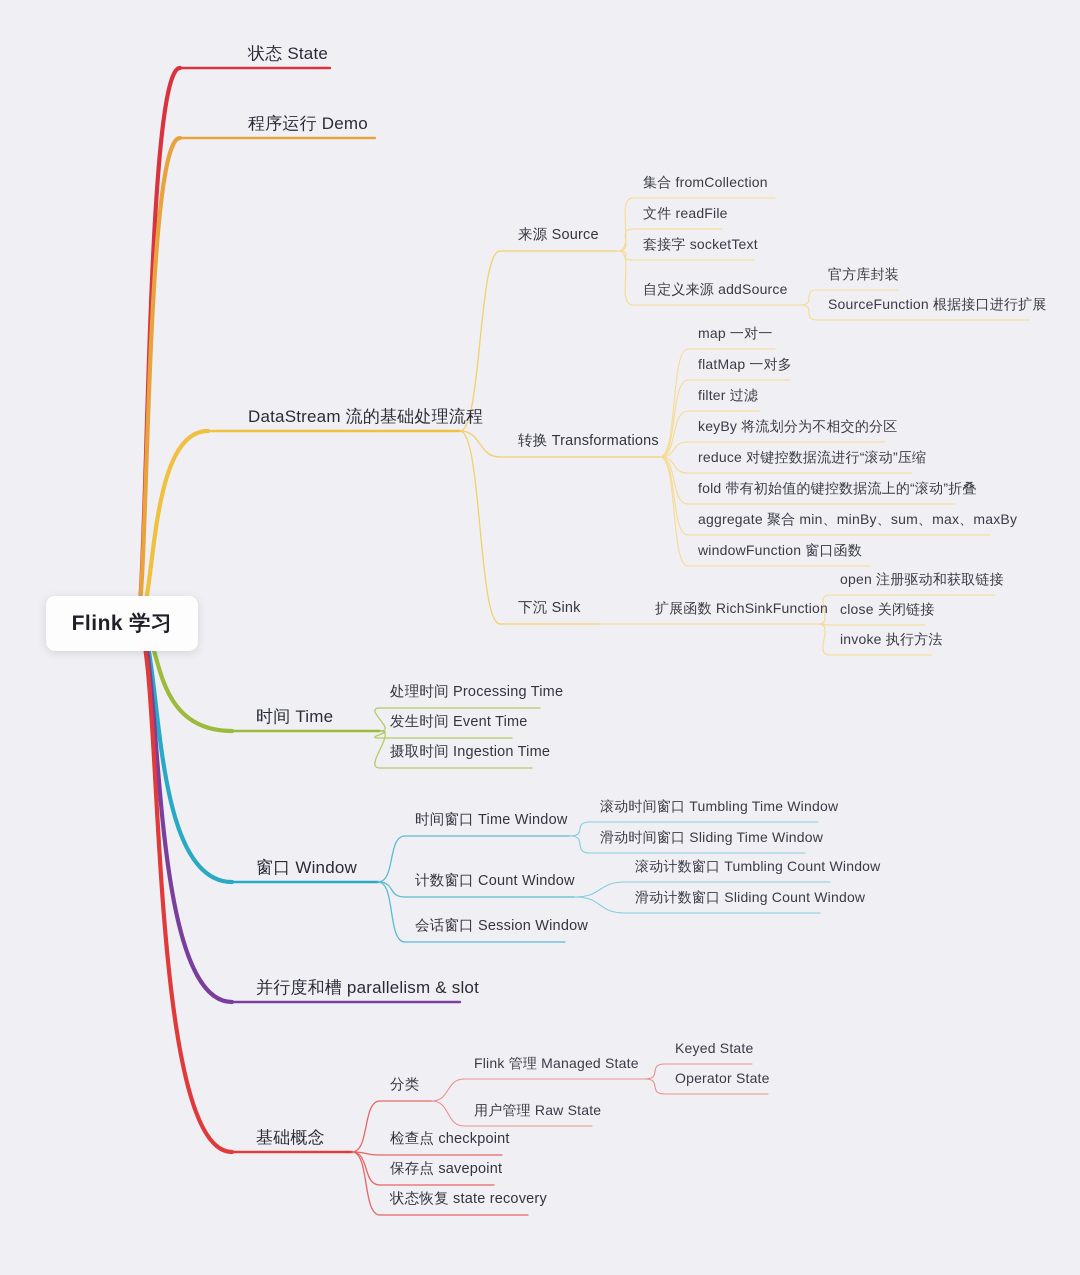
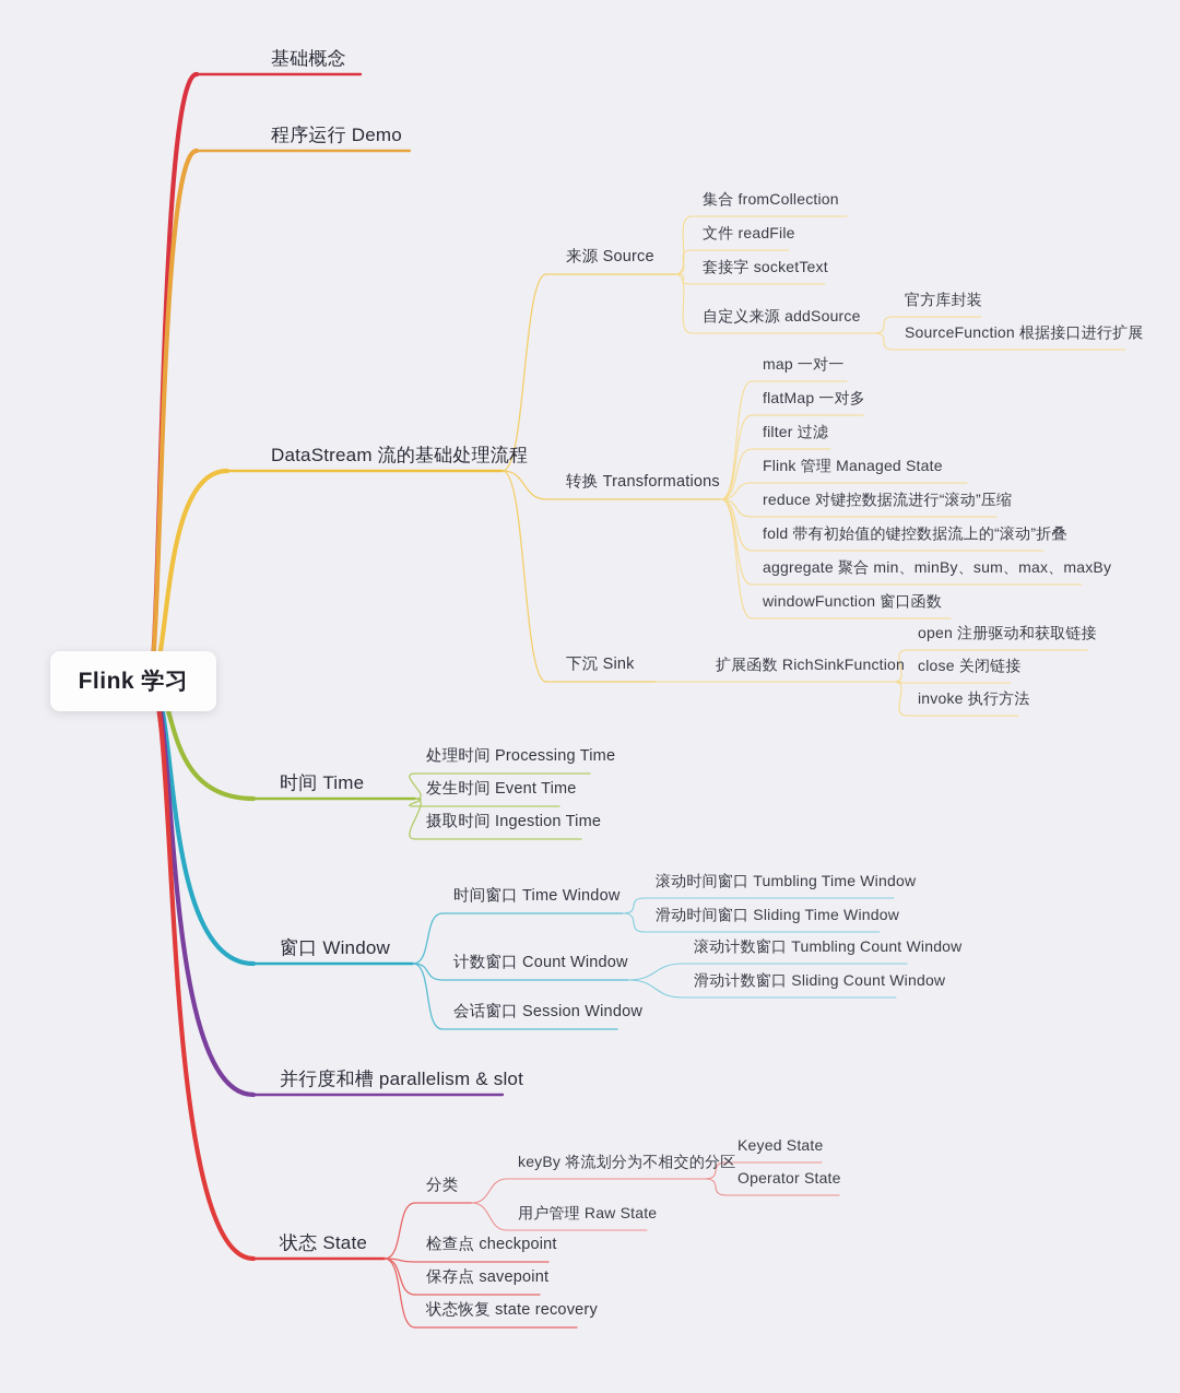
  Flink 学习
- 状态 State
+ 基础概念
  程序运行 Demo
  DataStream 流的基础处理流程
  来源 Source
  集合 fromCollection
  文件 readFile
  套接字 socketText
  自定义来源 addSource
  官方库封装
  SourceFunction 根据接口进行扩展
  转换 Transformations
  map 一对一
  flatMap 一对多
  filter 过滤
- keyBy 将流划分为不相交的分区
+ Flink 管理 Managed State
  reduce 对键控数据流进行“滚动”压缩
  fold 带有初始值的键控数据流上的“滚动”折叠
  aggregate 聚合 min、minBy、sum、max、maxBy
  windowFunction 窗口函数
  下沉 Sink
  扩展函数 RichSinkFunction
  open 注册驱动和获取链接
  close 关闭链接
  invoke 执行方法
  时间 Time
  处理时间 Processing Time
  发生时间 Event Time
  摄取时间 Ingestion Time
  窗口 Window
  时间窗口 Time Window
  滚动时间窗口 Tumbling Time Window
  滑动时间窗口 Sliding Time Window
  计数窗口 Count Window
  滚动计数窗口 Tumbling Count Window
  滑动计数窗口 Sliding Count Window
  会话窗口 Session Window
  并行度和槽 parallelism & slot
- 基础概念
+ 状态 State
  分类
- Flink 管理 Managed State
+ keyBy 将流划分为不相交的分区
  Keyed State
  Operator State
  用户管理 Raw State
  检查点 checkpoint
  保存点 savepoint
  状态恢复 state recovery
